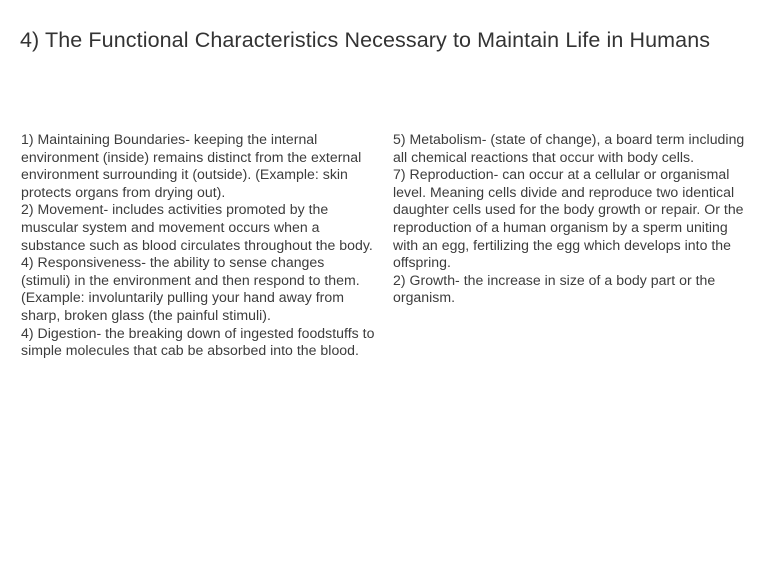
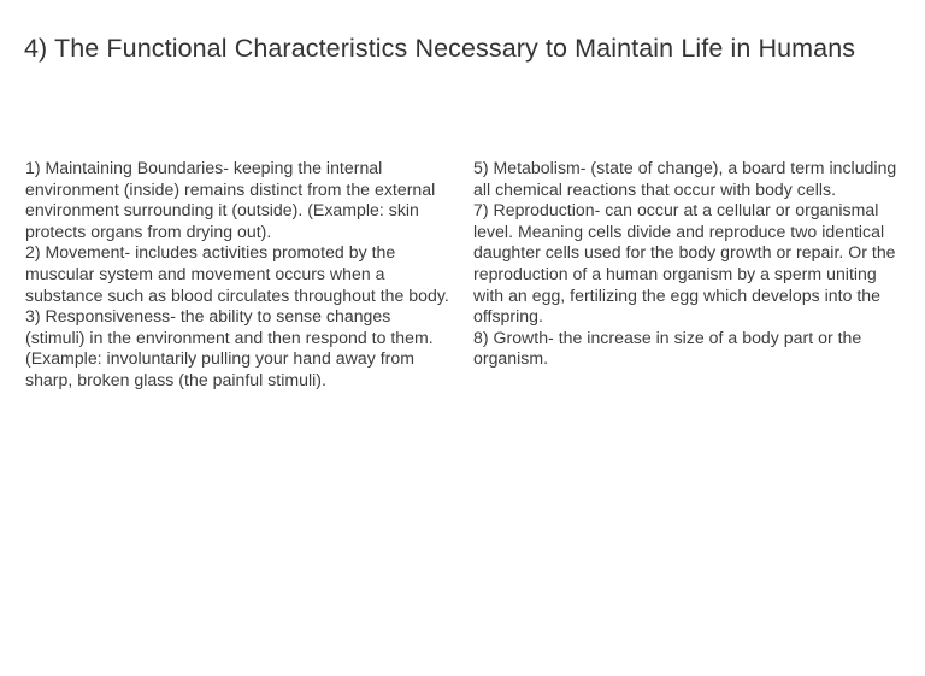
  4) The Functional Characteristics Necessary to Maintain Life in Humans
  1) Maintaining Boundaries- keeping the internal environment (inside) remains distinct from the external environment surrounding it (outside). (Example: skin protects organs from drying out).
  2) Movement- includes activities promoted by the muscular system and movement occurs when a substance such as blood circulates throughout the body.
- 4) Responsiveness- the ability to sense changes (stimuli) in the environment and then respond to them. (Example: involuntarily pulling your hand away from sharp, broken glass (the painful stimuli).
+ 3) Responsiveness- the ability to sense changes (stimuli) in the environment and then respond to them. (Example: involuntarily pulling your hand away from sharp, broken glass (the painful stimuli).
- 4) Digestion- the breaking down of ingested foodstuffs to simple molecules that cab be absorbed into the blood.
  5) Metabolism- (state of change), a board term including all chemical reactions that occur with body cells.
  7) Reproduction- can occur at a cellular or organismal level. Meaning cells divide and reproduce two identical daughter cells used for the body growth or repair. Or the reproduction of a human organism by a sperm uniting with an egg, fertilizing the egg which develops into the offspring.
- 2) Growth- the increase in size of a body part or the organism.
+ 8) Growth- the increase in size of a body part or the organism.
